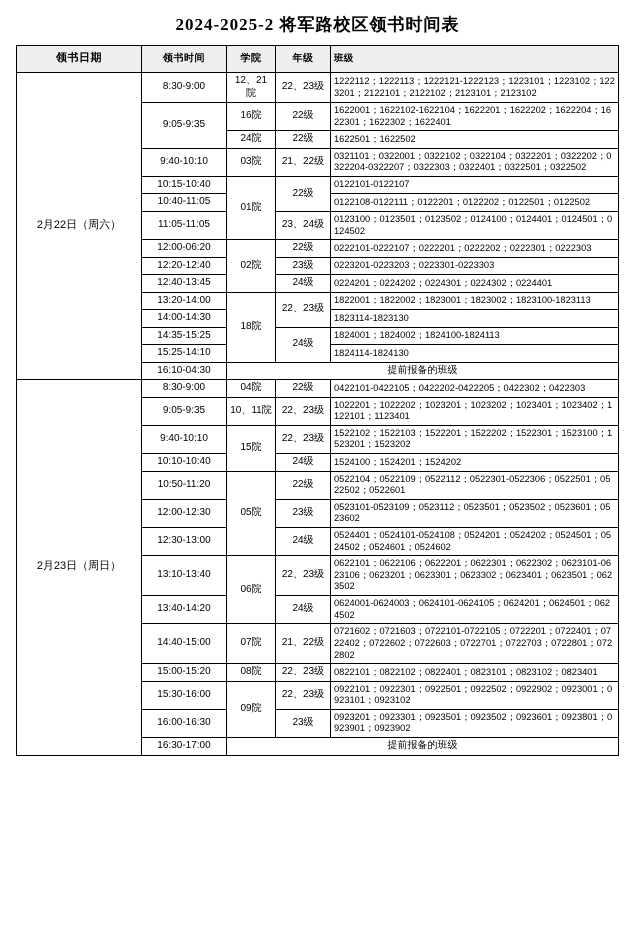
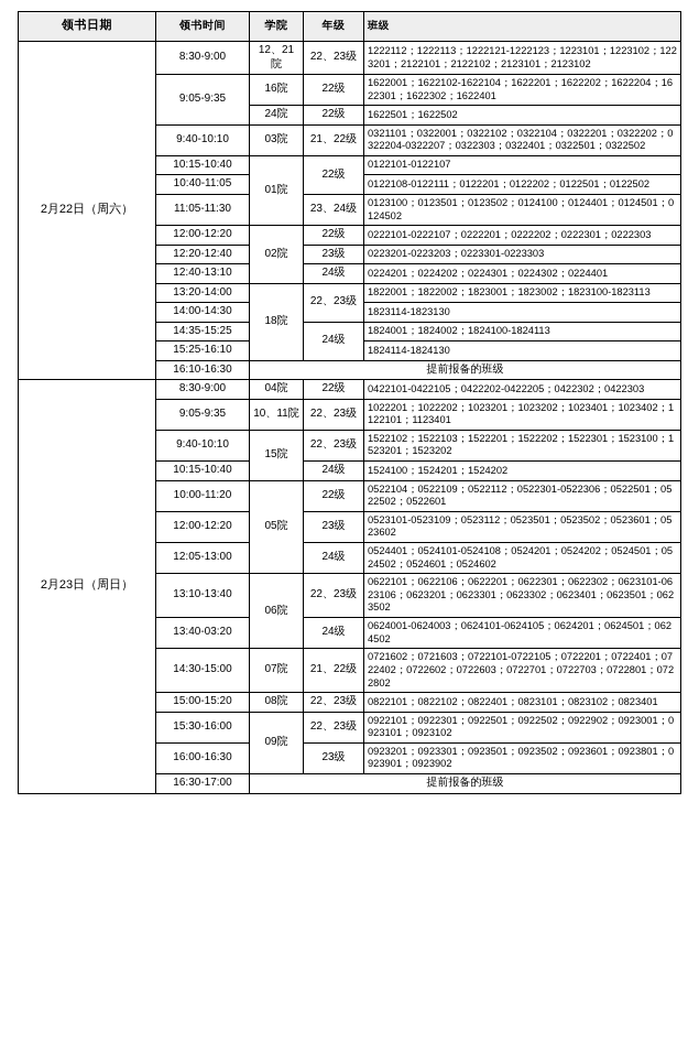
- 2024-2025-2 将军路校区领书时间表
  领书日期	领书时间	学院	年级	班级
  2月22日（周六）	8:30-9:00	12、21院	22、23级	1222112；1222113；1222121-1222123；1223101；1223102；1223201；2122101；2122102；2123101；2123102
  9:05-9:35	16院	22级	1622001；1622102-1622104；1622201；1622202；1622204；1622301；1622302；1622401
  24院	22级	1622501；1622502
  9:40-10:10	03院	21、22级	0321101；0322001；0322102；0322104；0322201；0322202；0322204-0322207；0322303；0322401；0322501；0322502
  10:15-10:40	01院	22级	0122101-0122107
  10:40-11:05	0122108-0122111；0122201；0122202；0122501；0122502
- 11:05-11:05	23、24级	0123100；0123501；0123502；0124100；0124401；0124501；0124502
+ 11:05-11:30	23、24级	0123100；0123501；0123502；0124100；0124401；0124501；0124502
- 12:00-06:20	02院	22级	0222101-0222107；0222201；0222202；0222301；0222303
+ 12:00-12:20	02院	22级	0222101-0222107；0222201；0222202；0222301；0222303
  12:20-12:40	23级	0223201-0223203；0223301-0223303
- 12:40-13:45	24级	0224201；0224202；0224301；0224302；0224401
+ 12:40-13:10	24级	0224201；0224202；0224301；0224302；0224401
  13:20-14:00	18院	22、23级	1822001；1822002；1823001；1823002；1823100-1823113
  14:00-14:30	1823114-1823130
  14:35-15:25	24级	1824001；1824002；1824100-1824113
- 15:25-14:10	1824114-1824130
+ 15:25-16:10	1824114-1824130
- 16:10-04:30	提前报备的班级
+ 16:10-16:30	提前报备的班级
  2月23日（周日）	8:30-9:00	04院	22级	0422101-0422105；0422202-0422205；0422302；0422303
  9:05-9:35	10、11院	22、23级	1022201；1022202；1023201；1023202；1023401；1023402；1122101；1123401
  9:40-10:10	15院	22、23级	1522102；1522103；1522201；1522202；1522301；1523100；1523201；1523202
- 10:10-10:40	24级	1524100；1524201；1524202
+ 10:15-10:40	24级	1524100；1524201；1524202
- 10:50-11:20	05院	22级	0522104；0522109；0522112；0522301-0522306；0522501；0522502；0522601
+ 10:00-11:20	05院	22级	0522104；0522109；0522112；0522301-0522306；0522501；0522502；0522601
- 12:00-12:30	23级	0523101-0523109；0523112；0523501；0523502；0523601；0523602
+ 12:00-12:20	23级	0523101-0523109；0523112；0523501；0523502；0523601；0523602
- 12:30-13:00	24级	0524401；0524101-0524108；0524201；0524202；0524501；0524502；0524601；0524602
+ 12:05-13:00	24级	0524401；0524101-0524108；0524201；0524202；0524501；0524502；0524601；0524602
  13:10-13:40	06院	22、23级	0622101；0622106；0622201；0622301；0622302；0623101-0623106；0623201；0623301；0623302；0623401；0623501；0623502
- 13:40-14:20	24级	0624001-0624003；0624101-0624105；0624201；0624501；0624502
+ 13:40-03:20	24级	0624001-0624003；0624101-0624105；0624201；0624501；0624502
- 14:40-15:00	07院	21、22级	0721602；0721603；0722101-0722105；0722201；0722401；0722402；0722602；0722603；0722701；0722703；0722801；0722802
+ 14:30-15:00	07院	21、22级	0721602；0721603；0722101-0722105；0722201；0722401；0722402；0722602；0722603；0722701；0722703；0722801；0722802
  15:00-15:20	08院	22、23级	0822101；0822102；0822401；0823101；0823102；0823401
  15:30-16:00	09院	22、23级	0922101；0922301；0922501；0922502；0922902；0923001；0923101；0923102
  16:00-16:30	23级	0923201；0923301；0923501；0923502；0923601；0923801；0923901；0923902
  16:30-17:00	提前报备的班级
